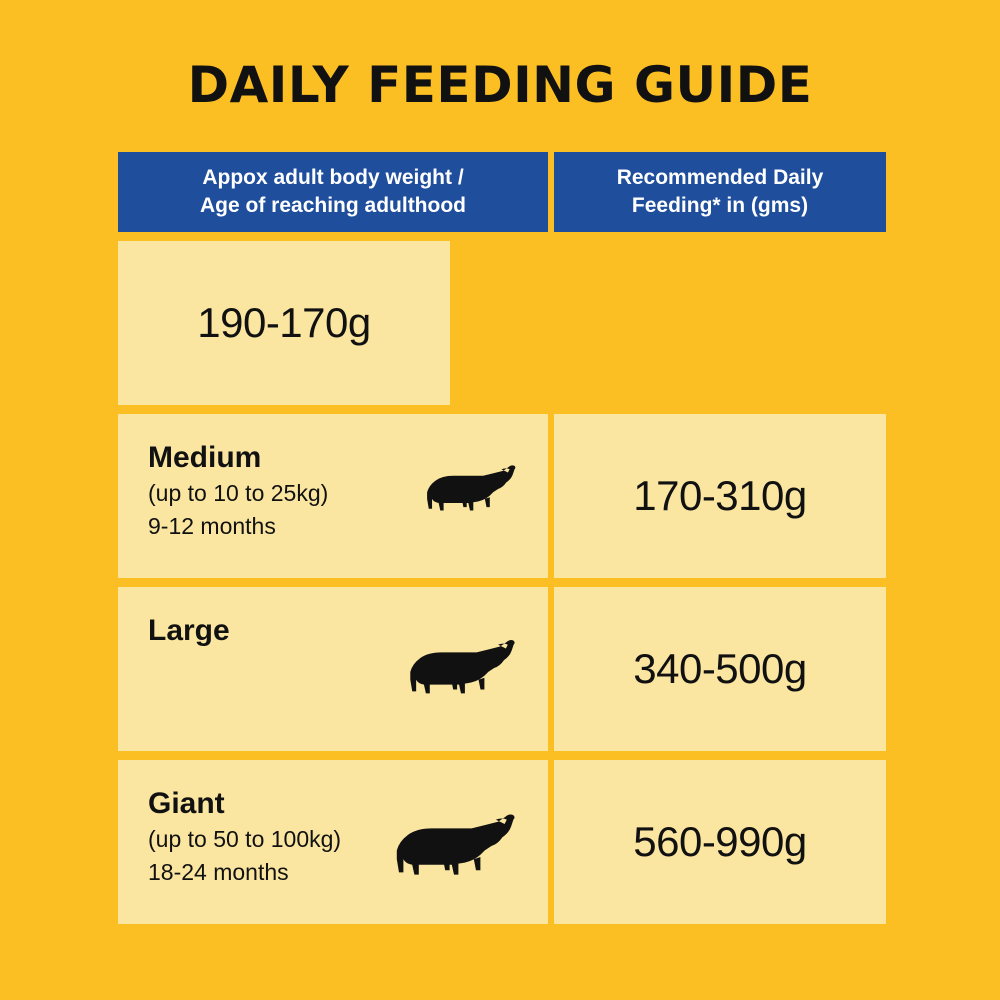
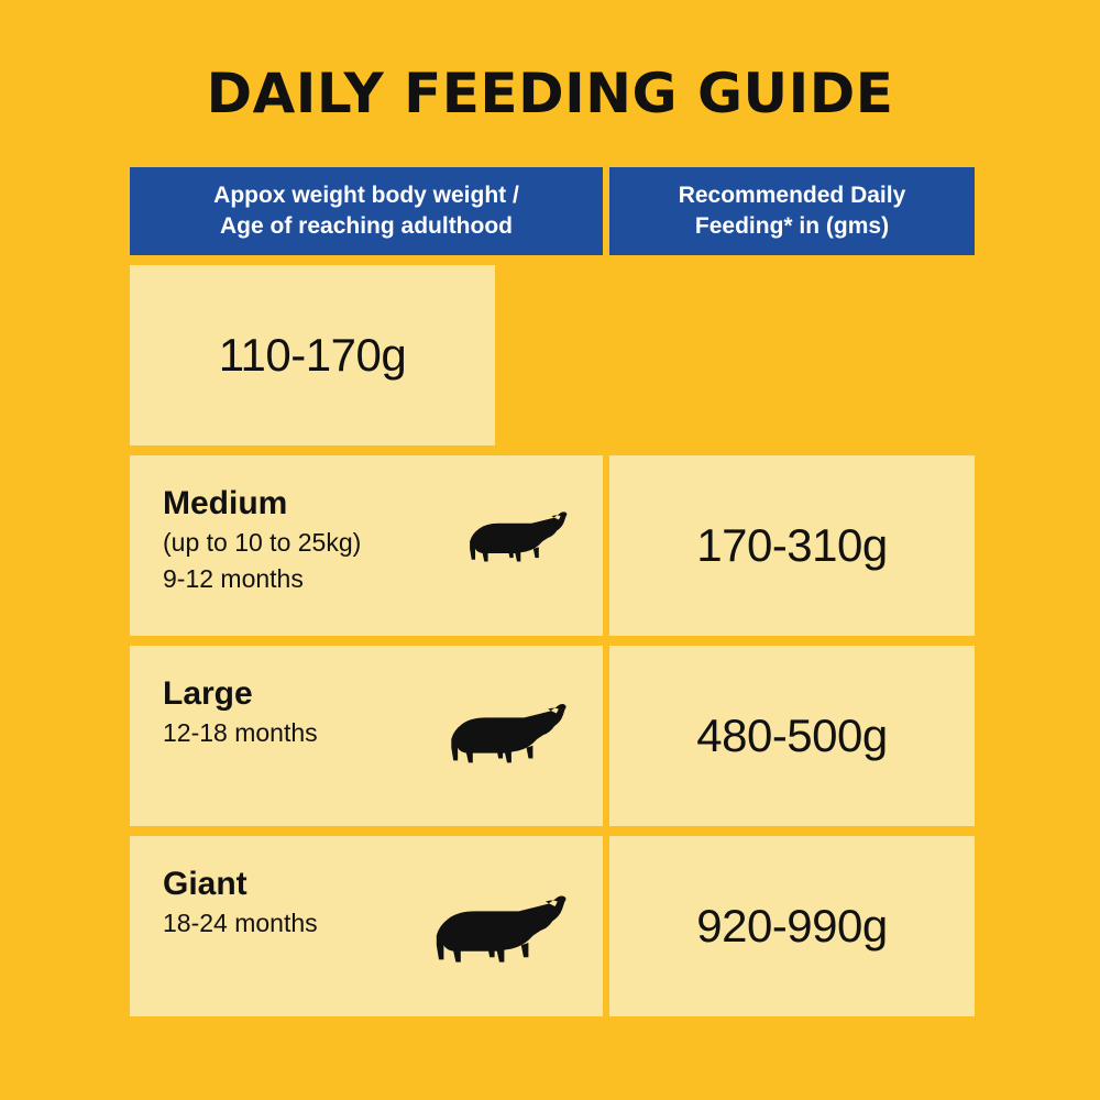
  DAILY FEEDING GUIDE
- Appox adult body weight /
+ Appox weight body weight /
  Age of reaching adulthood
  Recommended Daily
  Feeding* in (gms)
- 190-170g
+ 110-170g
  Medium
  (up to 10 to 25kg)
  9-12 months
  170-310g
  Large
+ 12-18 months
- 340-500g
+ 480-500g
  Giant
- (up to 50 to 100kg)
  18-24 months
- 560-990g
+ 920-990g
